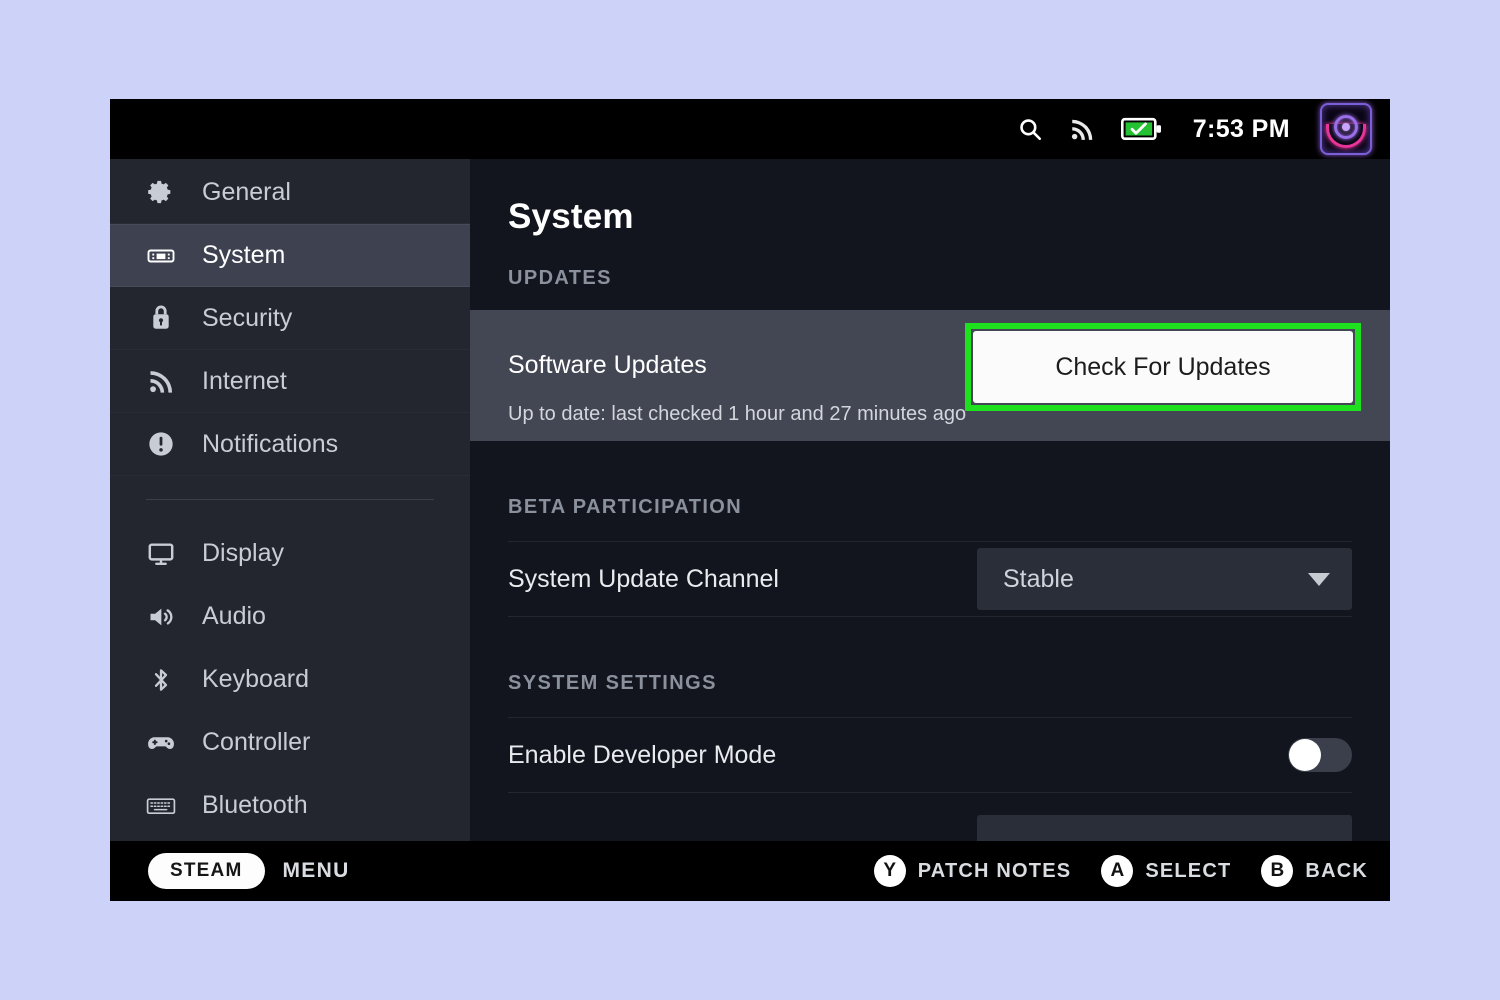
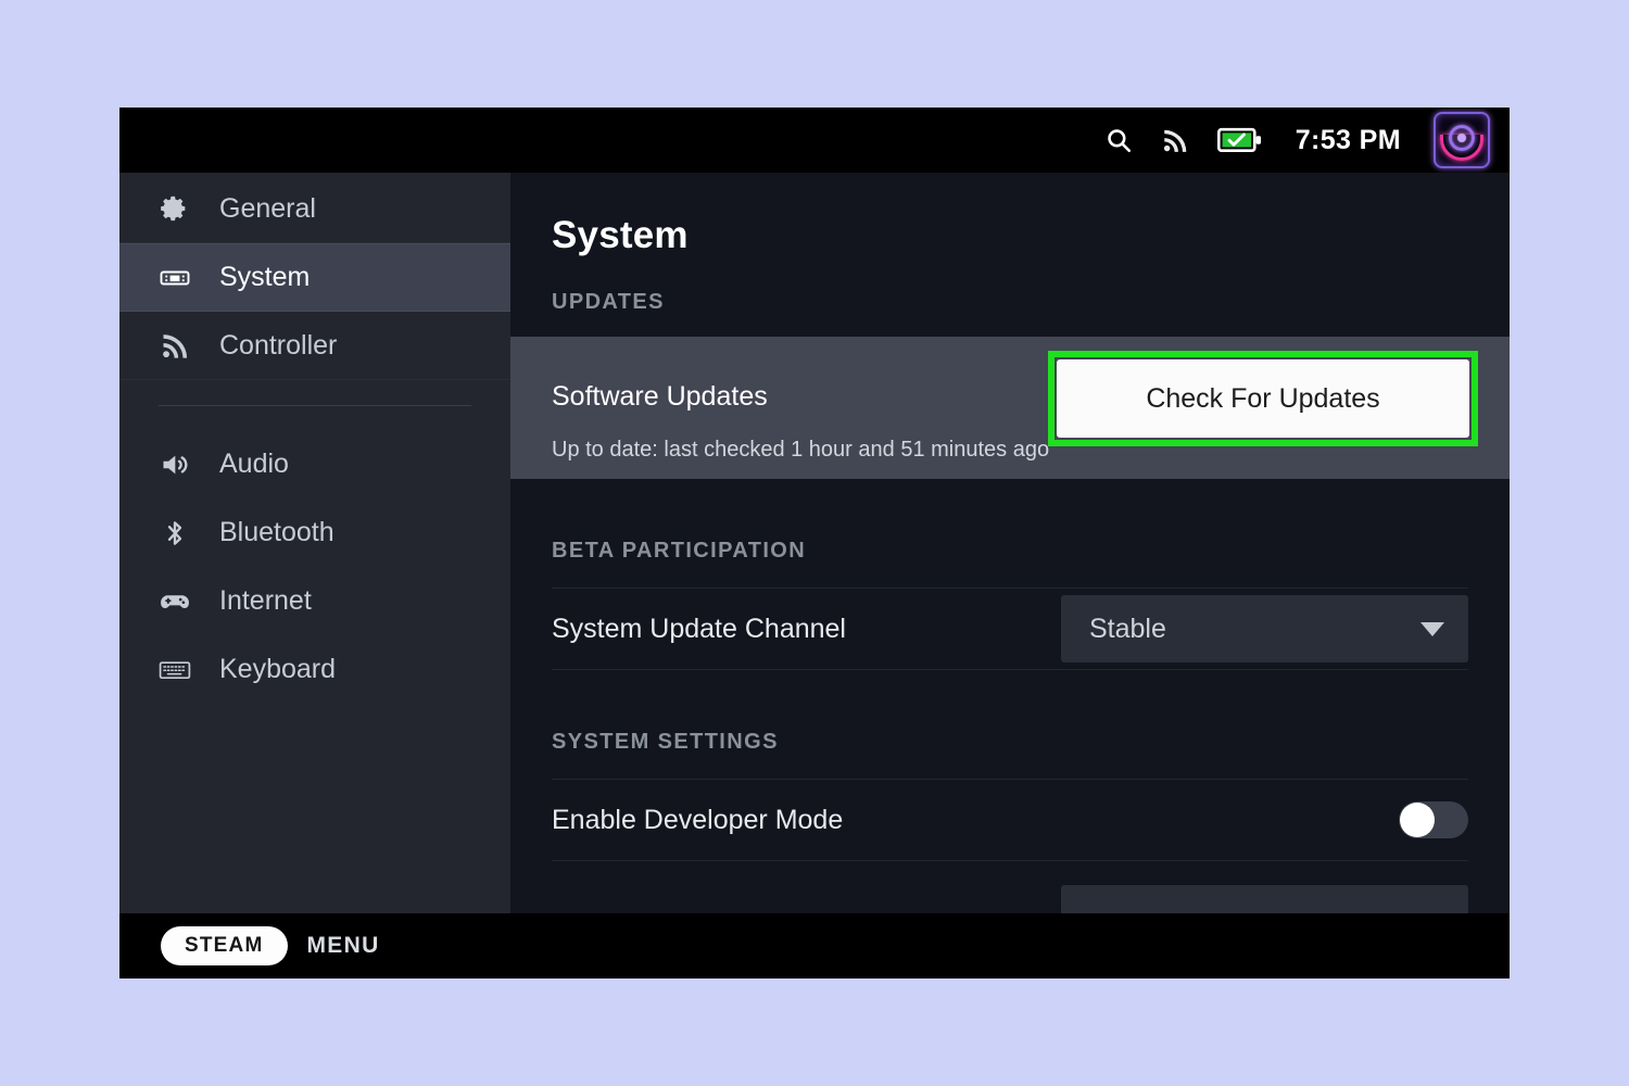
  7:53 PM
  General
  System
- Security
- Internet
+ Controller
- Notifications
- Display
  Audio
- Keyboard
+ Bluetooth
- Controller
+ Internet
- Bluetooth
+ Keyboard
  System
  UPDATES
  Software Updates
- Up to date: last checked 1 hour and 27 minutes ago
+ Up to date: last checked 1 hour and 51 minutes ago
  Check For Updates
  BETA PARTICIPATION
  System Update Channel
  Stable
  SYSTEM SETTINGS
  Enable Developer Mode
  STEAM
  MENU
- Y
- PATCH NOTES
- A
- SELECT
- B
- BACK
